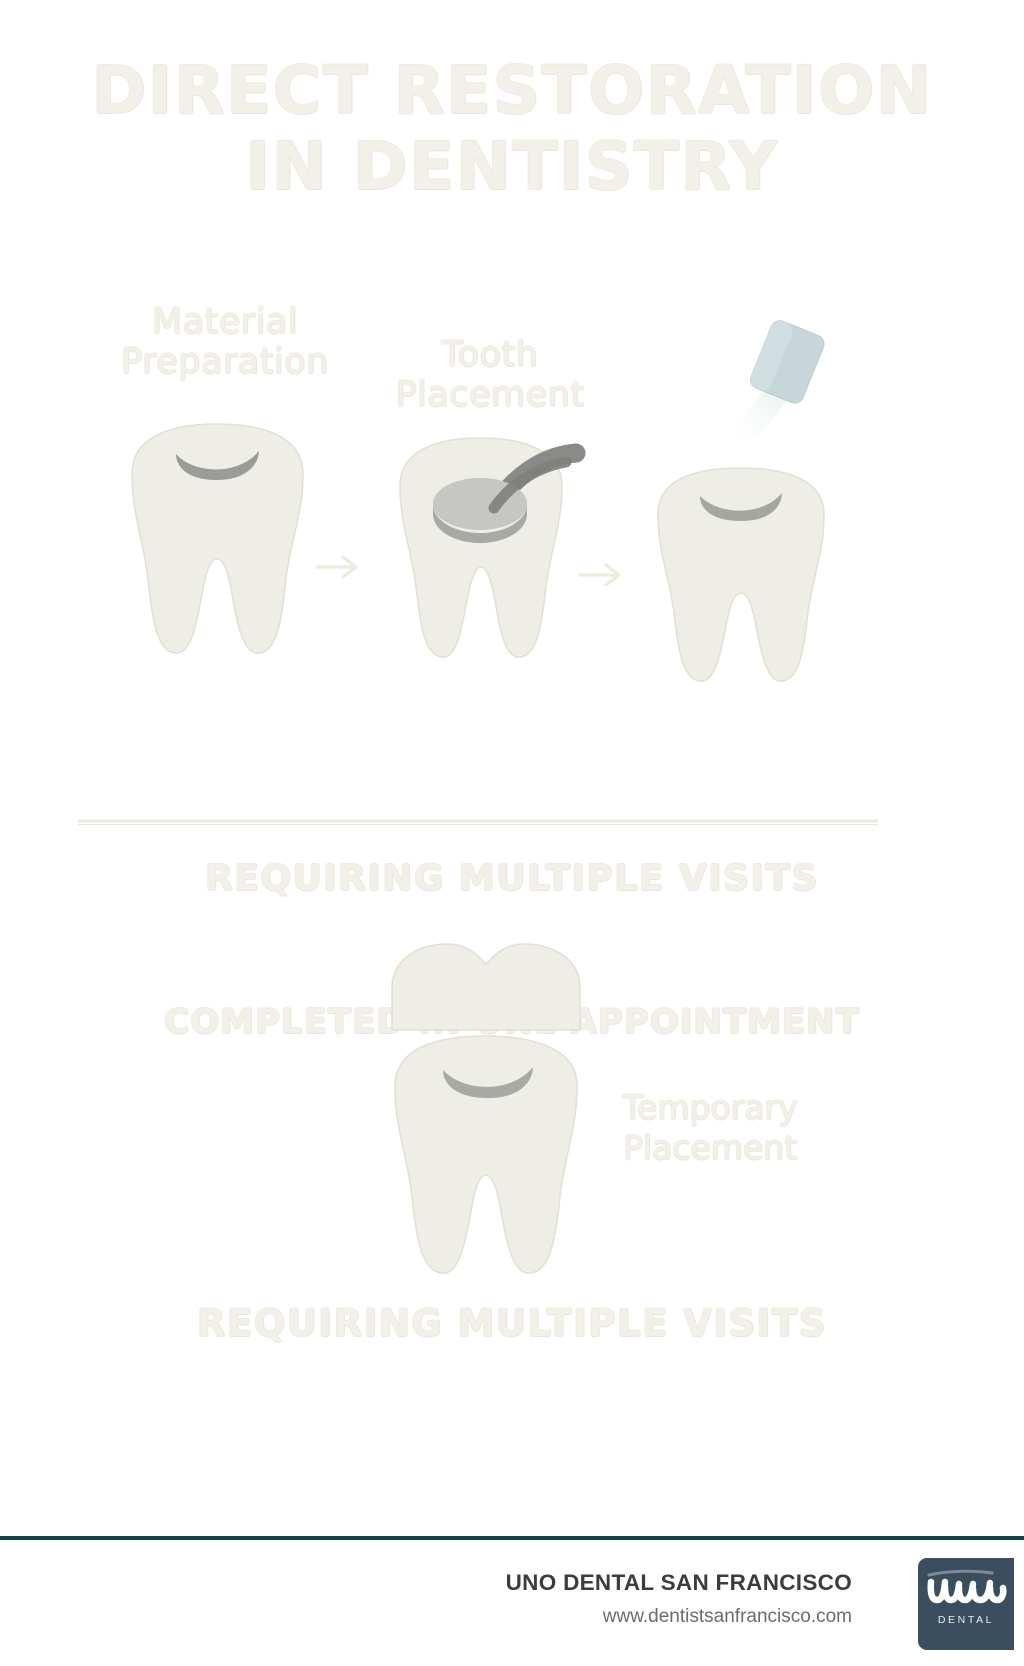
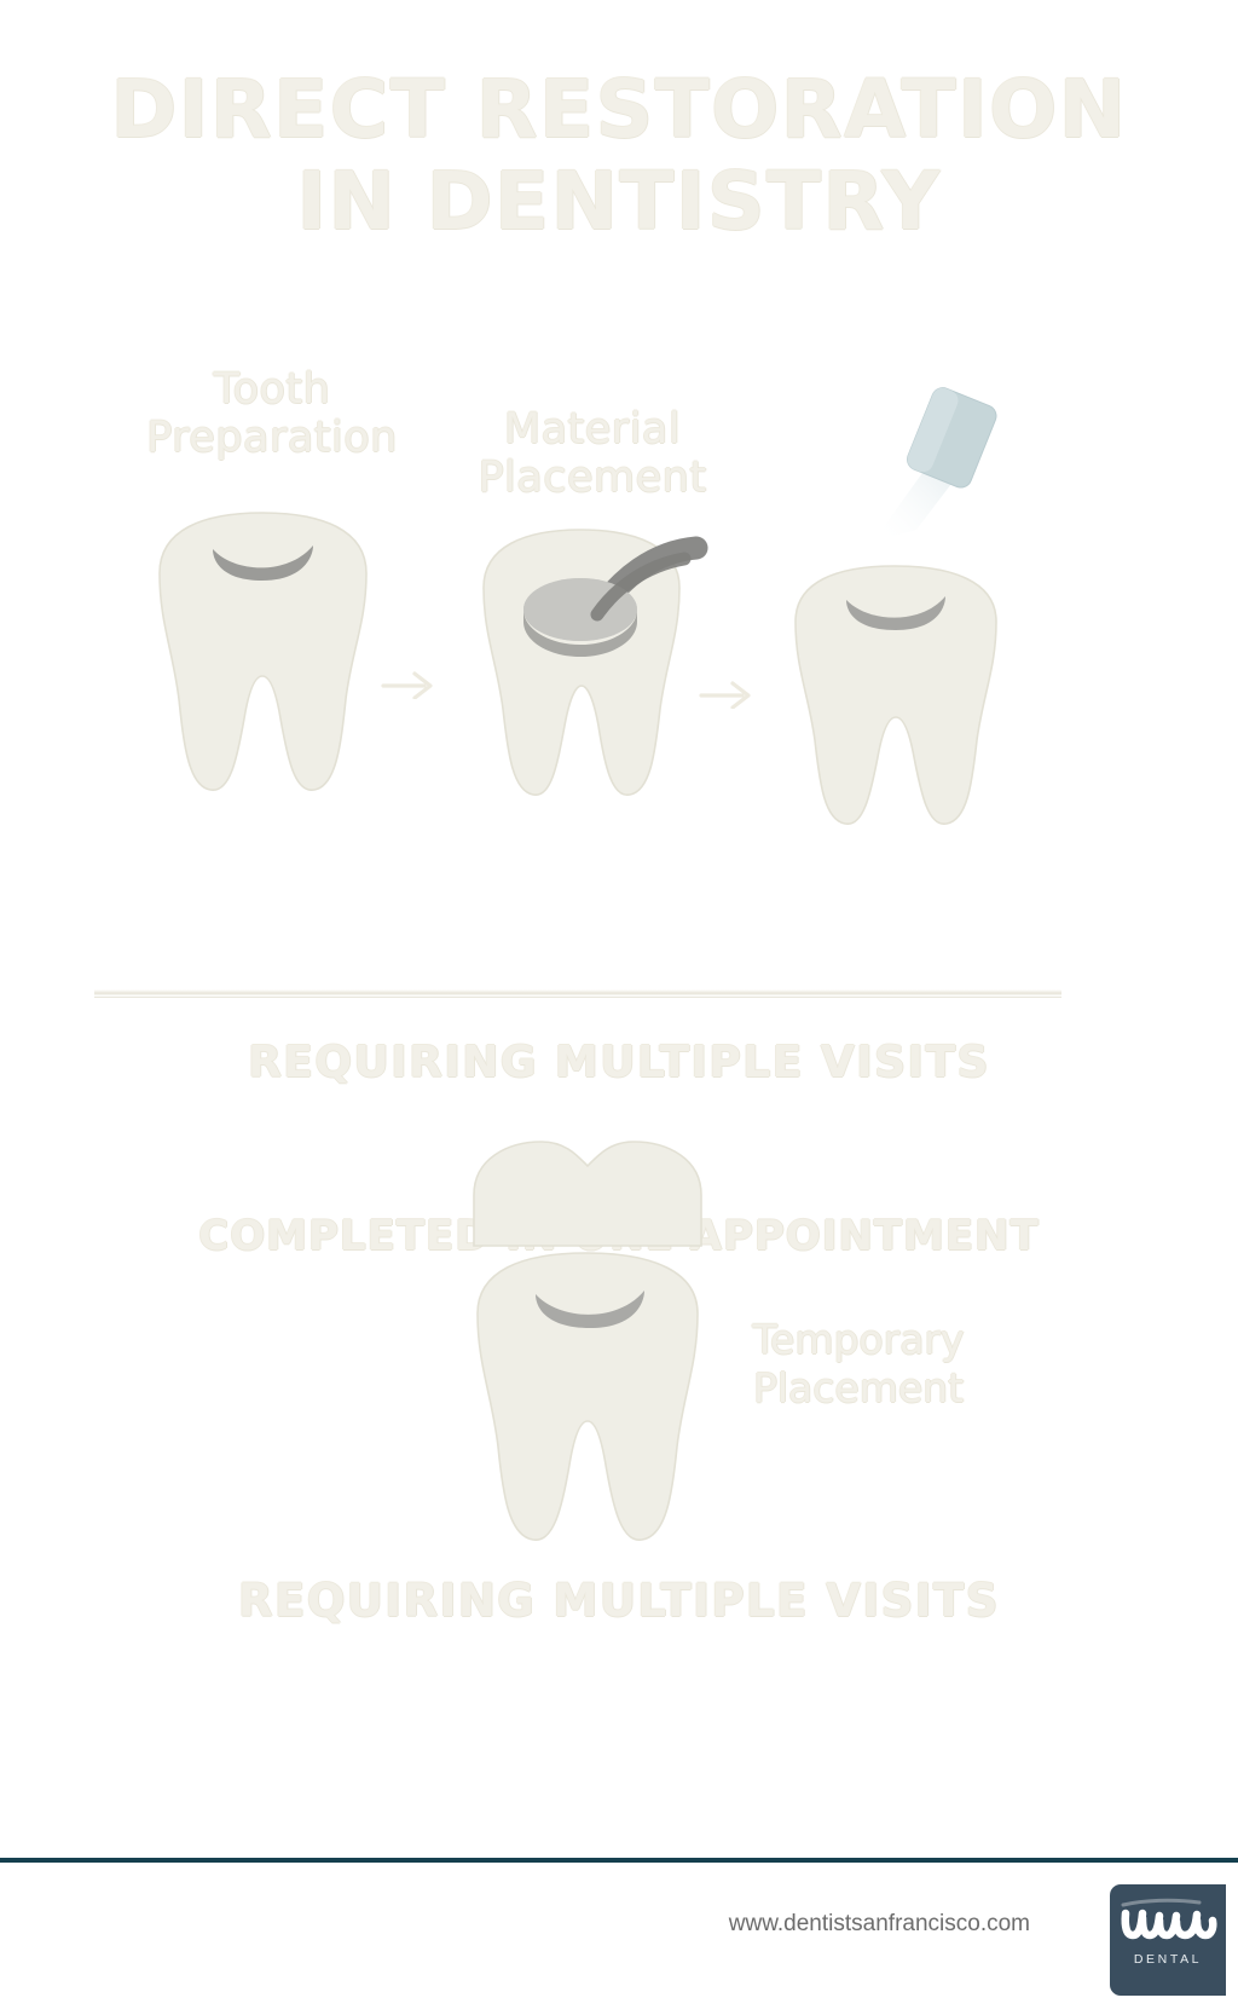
  DIRECT RESTORATION
  IN DENTISTRY
- Material
+ Tooth
  Preparation
- Tooth
+ Material
  Placement
  COMPLETED APPOINTMENT
  REQUIRING MULTIPLE VISITS
  Temporary
  Placement
  REQUIRING MULTIPLE VISITS
- UNO DENTAL SAN FRANCISCO
  www.dentistsanfrancisco.com
  DENTAL
